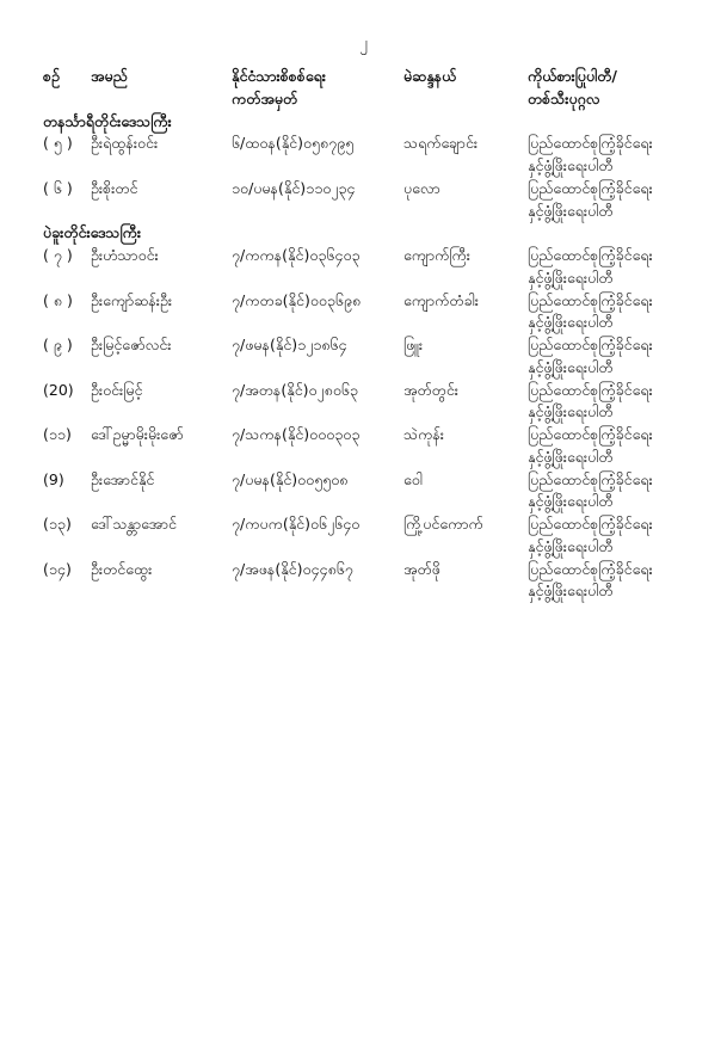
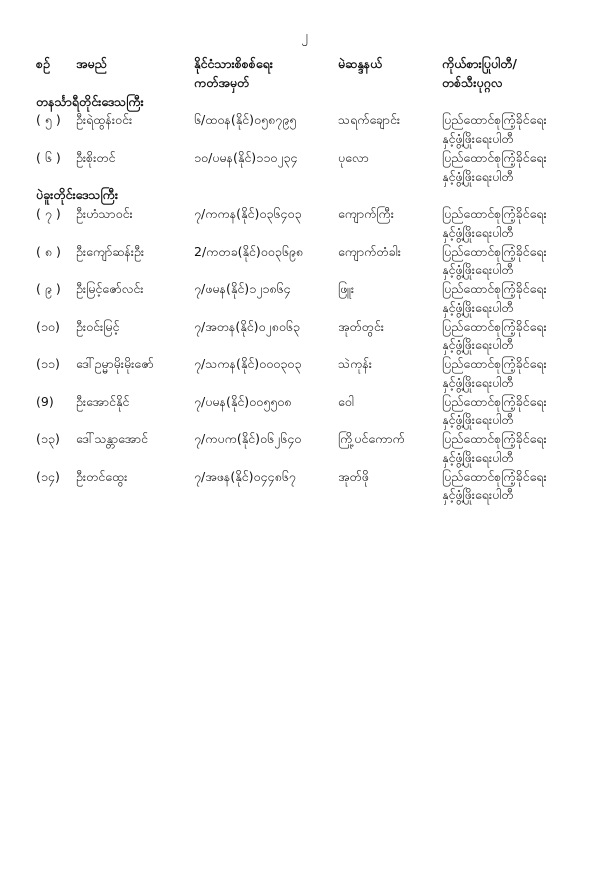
  ၂
  စဉ်	အမည်	နိုင်ငံသားစိစစ်ရေး ကတ်အမှတ်	မဲဆန္ဒနယ်	ကိုယ်စားပြုပါတီ/ တစ်သီးပုဂ္ဂလ
  တနင်္သာရီတိုင်းဒေသကြီး
  ( ၅ )	ဦးရဲထွန်းဝင်း	၆/ထဝန(နိုင်)၀၅၈၇၉၅	သရက်ချောင်း	ပြည်ထောင်စုကြံ့ခိုင်ရေး နှင့်ဖွံ့ဖြိုးရေးပါတီ
  ( ၆ )	ဦးစိုးတင်	၁၀/ပမန(နိုင်)၁၁၀၂၃၄	ပုလော	ပြည်ထောင်စုကြံ့ခိုင်ရေး နှင့်ဖွံ့ဖြိုးရေးပါတီ
  ပဲခူးတိုင်းဒေသကြီး
  ( ၇ )	ဦးဟံသာဝင်း	၇/ကကန(နိုင်)၀၃၆၄၀၃	ကျောက်ကြီး	ပြည်ထောင်စုကြံ့ခိုင်ရေး နှင့်ဖွံ့ဖြိုးရေးပါတီ
- ( ၈ )	ဦးကျော်ဆန်းဦး	၇/ကတခ(နိုင်)၀၀၃၆၉၈	ကျောက်တံခါး	ပြည်ထောင်စုကြံ့ခိုင်ရေး နှင့်ဖွံ့ဖြိုးရေးပါတီ
+ ( ၈ )	ဦးကျော်ဆန်းဦး	2/ကတခ(နိုင်)၀၀၃၆၉၈	ကျောက်တံခါး	ပြည်ထောင်စုကြံ့ခိုင်ရေး နှင့်ဖွံ့ဖြိုးရေးပါတီ
  ( ၉ )	ဦးမြင့်ဇော်လင်း	၇/ဖမန(နိုင်)၁၂၁၈၆၄	ဖြူး	ပြည်ထောင်စုကြံ့ခိုင်ရေး နှင့်ဖွံ့ဖြိုးရေးပါတီ
- (20)	ဦးဝင်းမြင့်	၇/အတန(နိုင်)၀၂၈၀၆၃	အုတ်တွင်း	ပြည်ထောင်စုကြံ့ခိုင်ရေး နှင့်ဖွံ့ဖြိုးရေးပါတီ
+ (၁၀)	ဦးဝင်းမြင့်	၇/အတန(နိုင်)၀၂၈၀၆၃	အုတ်တွင်း	ပြည်ထောင်စုကြံ့ခိုင်ရေး နှင့်ဖွံ့ဖြိုးရေးပါတီ
  (၁၁)	ဒေါ်ဥမ္မာမိုးမိုးဇော်	၇/သကန(နိုင်)၀၀၀၃၀၃	သဲကုန်း	ပြည်ထောင်စုကြံ့ခိုင်ရေး နှင့်ဖွံ့ဖြိုးရေးပါတီ
  (9)	ဦးအောင်နိုင်	၇/ပမန(နိုင်)၀၀၅၅၀၈	ဝေါ	ပြည်ထောင်စုကြံ့ခိုင်ရေး နှင့်ဖွံ့ဖြိုးရေးပါတီ
  (၁၃)	ဒေါ်သန္တာအောင်	၇/ကပက(နိုင်)၀၆၂၆၄၀	ကြို့ပင်ကောက်	ပြည်ထောင်စုကြံ့ခိုင်ရေး နှင့်ဖွံ့ဖြိုးရေးပါတီ
  (၁၄)	ဦးတင်ထွေး	၇/အဖန(နိုင်)၀၄၄၈၆၇	အုတ်ဖို	ပြည်ထောင်စုကြံ့ခိုင်ရေး နှင့်ဖွံ့ဖြိုးရေးပါတီ
